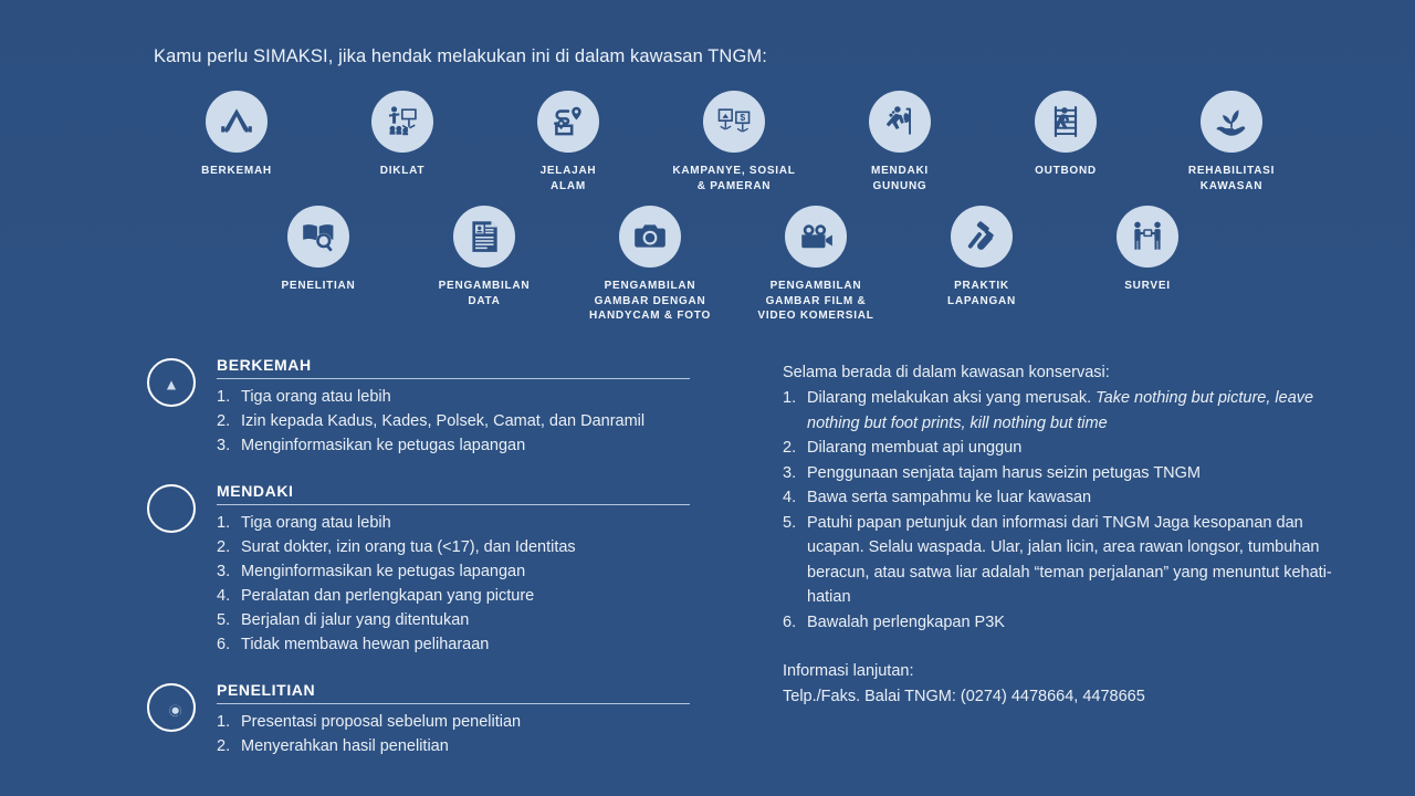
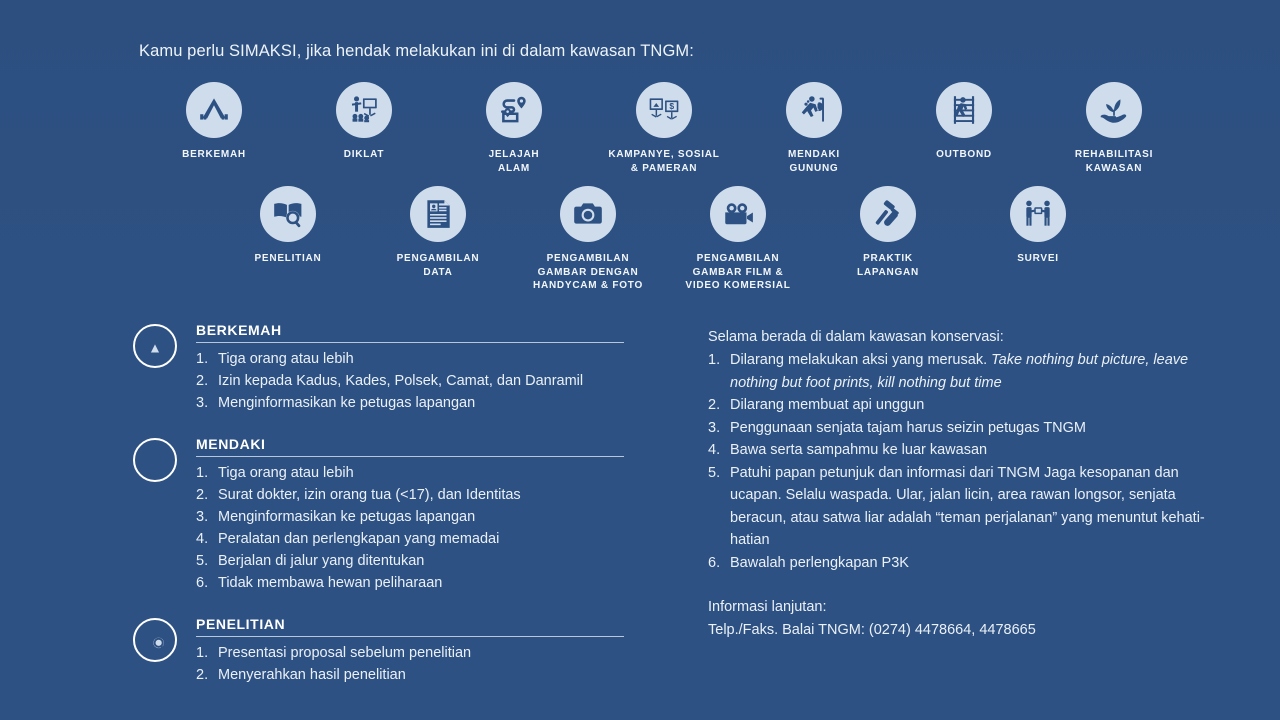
  Kamu perlu SIMAKSI, jika hendak melakukan ini di dalam kawasan TNGM:
  BERKEMAH
  DIKLAT
  JELAJAH
  ALAM
  $
  KAMPANYE, SOSIAL
  & PAMERAN
  MENDAKI
  GUNUNG
  OUTBOND
  REHABILITASI
  KAWASAN
  PENELITIAN
  PENGAMBILAN
  DATA
  PENGAMBILAN
  GAMBAR DENGAN
  HANDYCAM & FOTO
  PENGAMBILAN
  GAMBAR FILM &
  VIDEO KOMERSIAL
  PRAKTIK
  LAPANGAN
  SURVEI
  BERKEMAH
  1.
  Tiga orang atau lebih
  2.
  Izin kepada Kadus, Kades, Polsek, Camat, dan Danramil
  3.
  Menginformasikan ke petugas lapangan
  MENDAKI
  1.
  Tiga orang atau lebih
  2.
  Surat dokter, izin orang tua (<17), dan Identitas
  3.
  Menginformasikan ke petugas lapangan
  4.
- Peralatan dan perlengkapan yang picture
+ Peralatan dan perlengkapan yang memadai
  5.
  Berjalan di jalur yang ditentukan
  6.
  Tidak membawa hewan peliharaan
  PENELITIAN
  1.
  Presentasi proposal sebelum penelitian
  2.
  Menyerahkan hasil penelitian
  Selama berada di dalam kawasan konservasi:
  1.
  Dilarang melakukan aksi yang merusak. Take nothing but picture, leave nothing but foot prints, kill nothing but time
  2.
  Dilarang membuat api unggun
  3.
  Penggunaan senjata tajam harus seizin petugas TNGM
  4.
  Bawa serta sampahmu ke luar kawasan
  5.
- Patuhi papan petunjuk dan informasi dari TNGM Jaga kesopanan dan ucapan. Selalu waspada. Ular, jalan licin, area rawan longsor, tumbuhan beracun, atau satwa liar adalah “teman perjalanan” yang menuntut kehati-hatian
+ Patuhi papan petunjuk dan informasi dari TNGM Jaga kesopanan dan ucapan. Selalu waspada. Ular, jalan licin, area rawan longsor, senjata beracun, atau satwa liar adalah “teman perjalanan” yang menuntut kehati-hatian
  6.
  Bawalah perlengkapan P3K
  Informasi lanjutan:
  Telp./Faks. Balai TNGM: (0274) 4478664, 4478665
